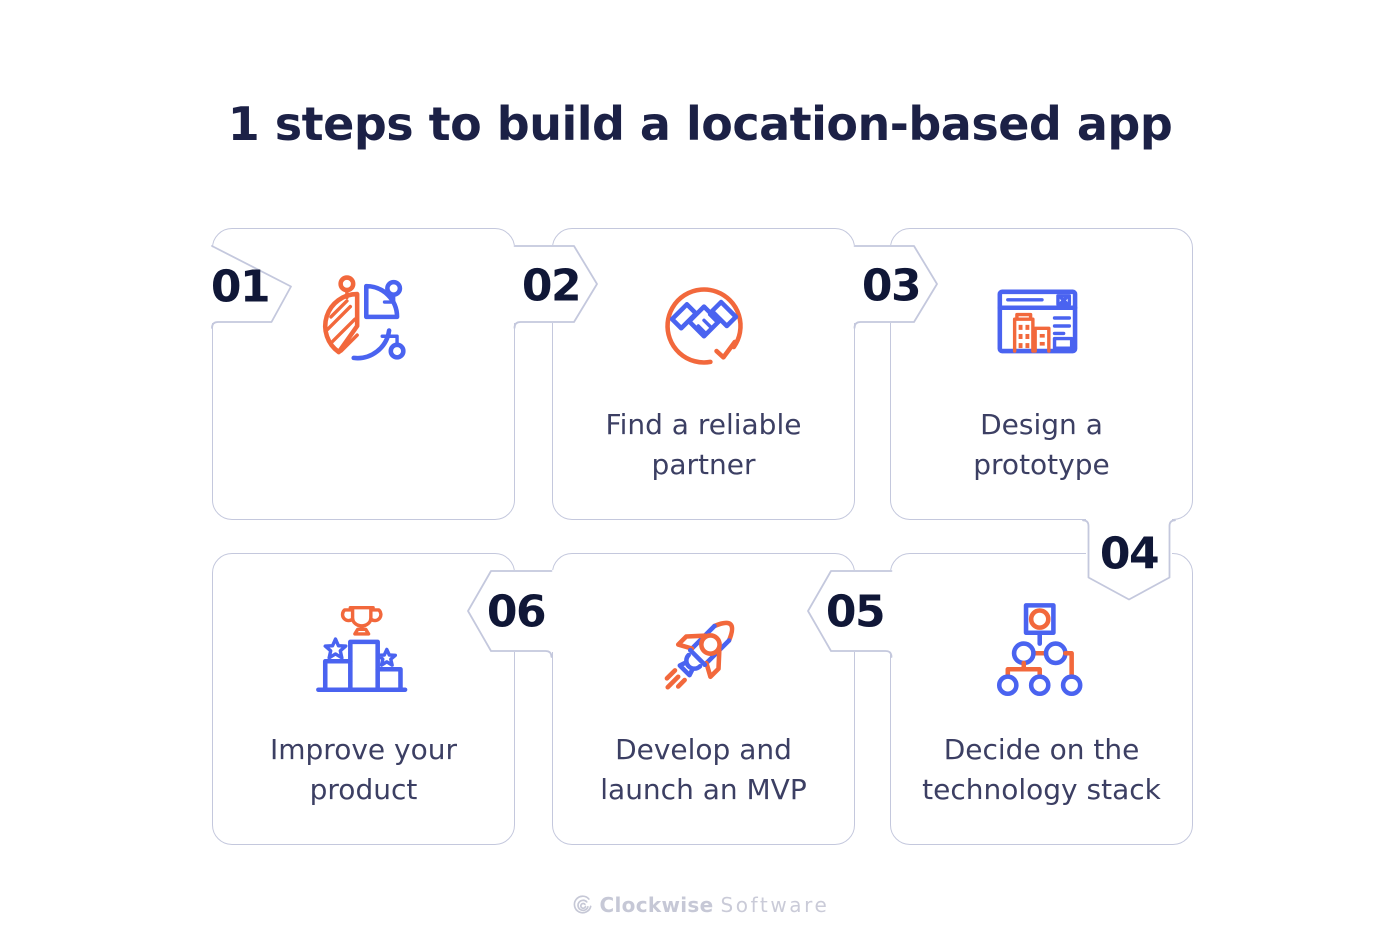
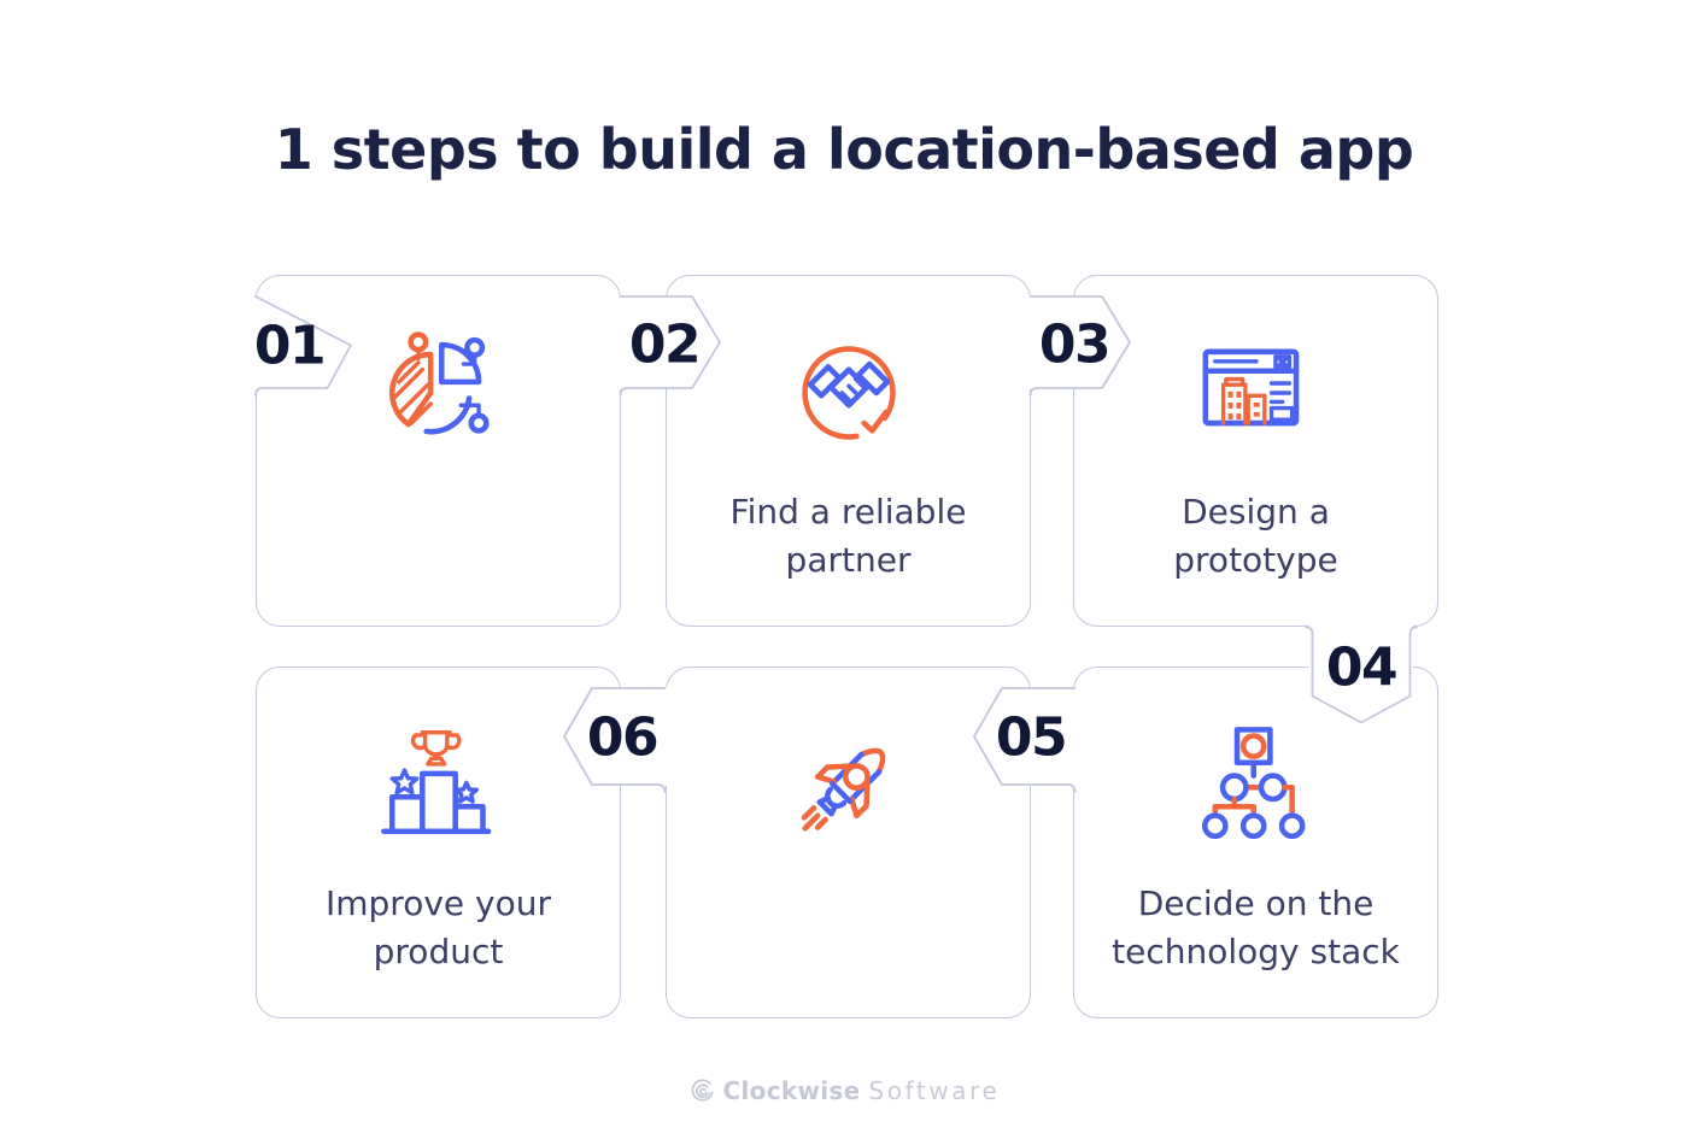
  1 steps to build a location-based app
  Find a reliable
  partner
  Design a
  prototype
  Decide on the
  technology stack
- Develop and
- launch an MVP
  Improve your
  product
  01
  02
  03
  04
  05
  06
  Clockwise
  Software
